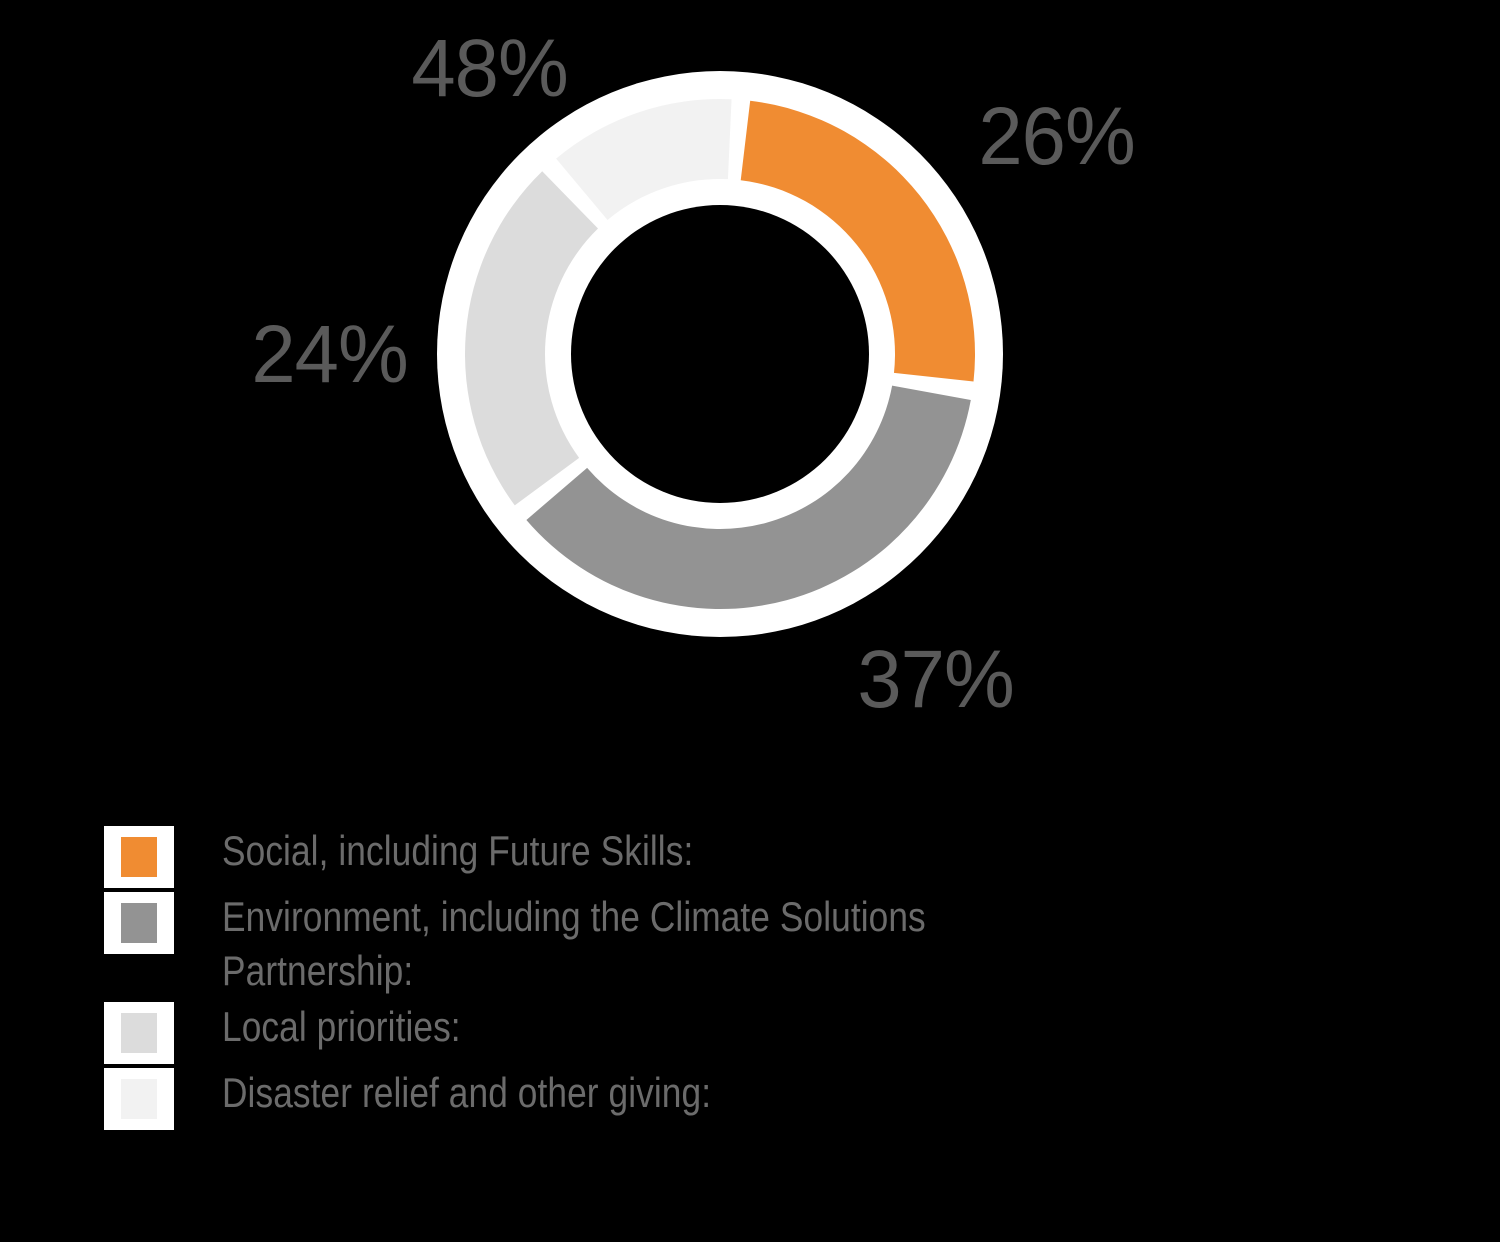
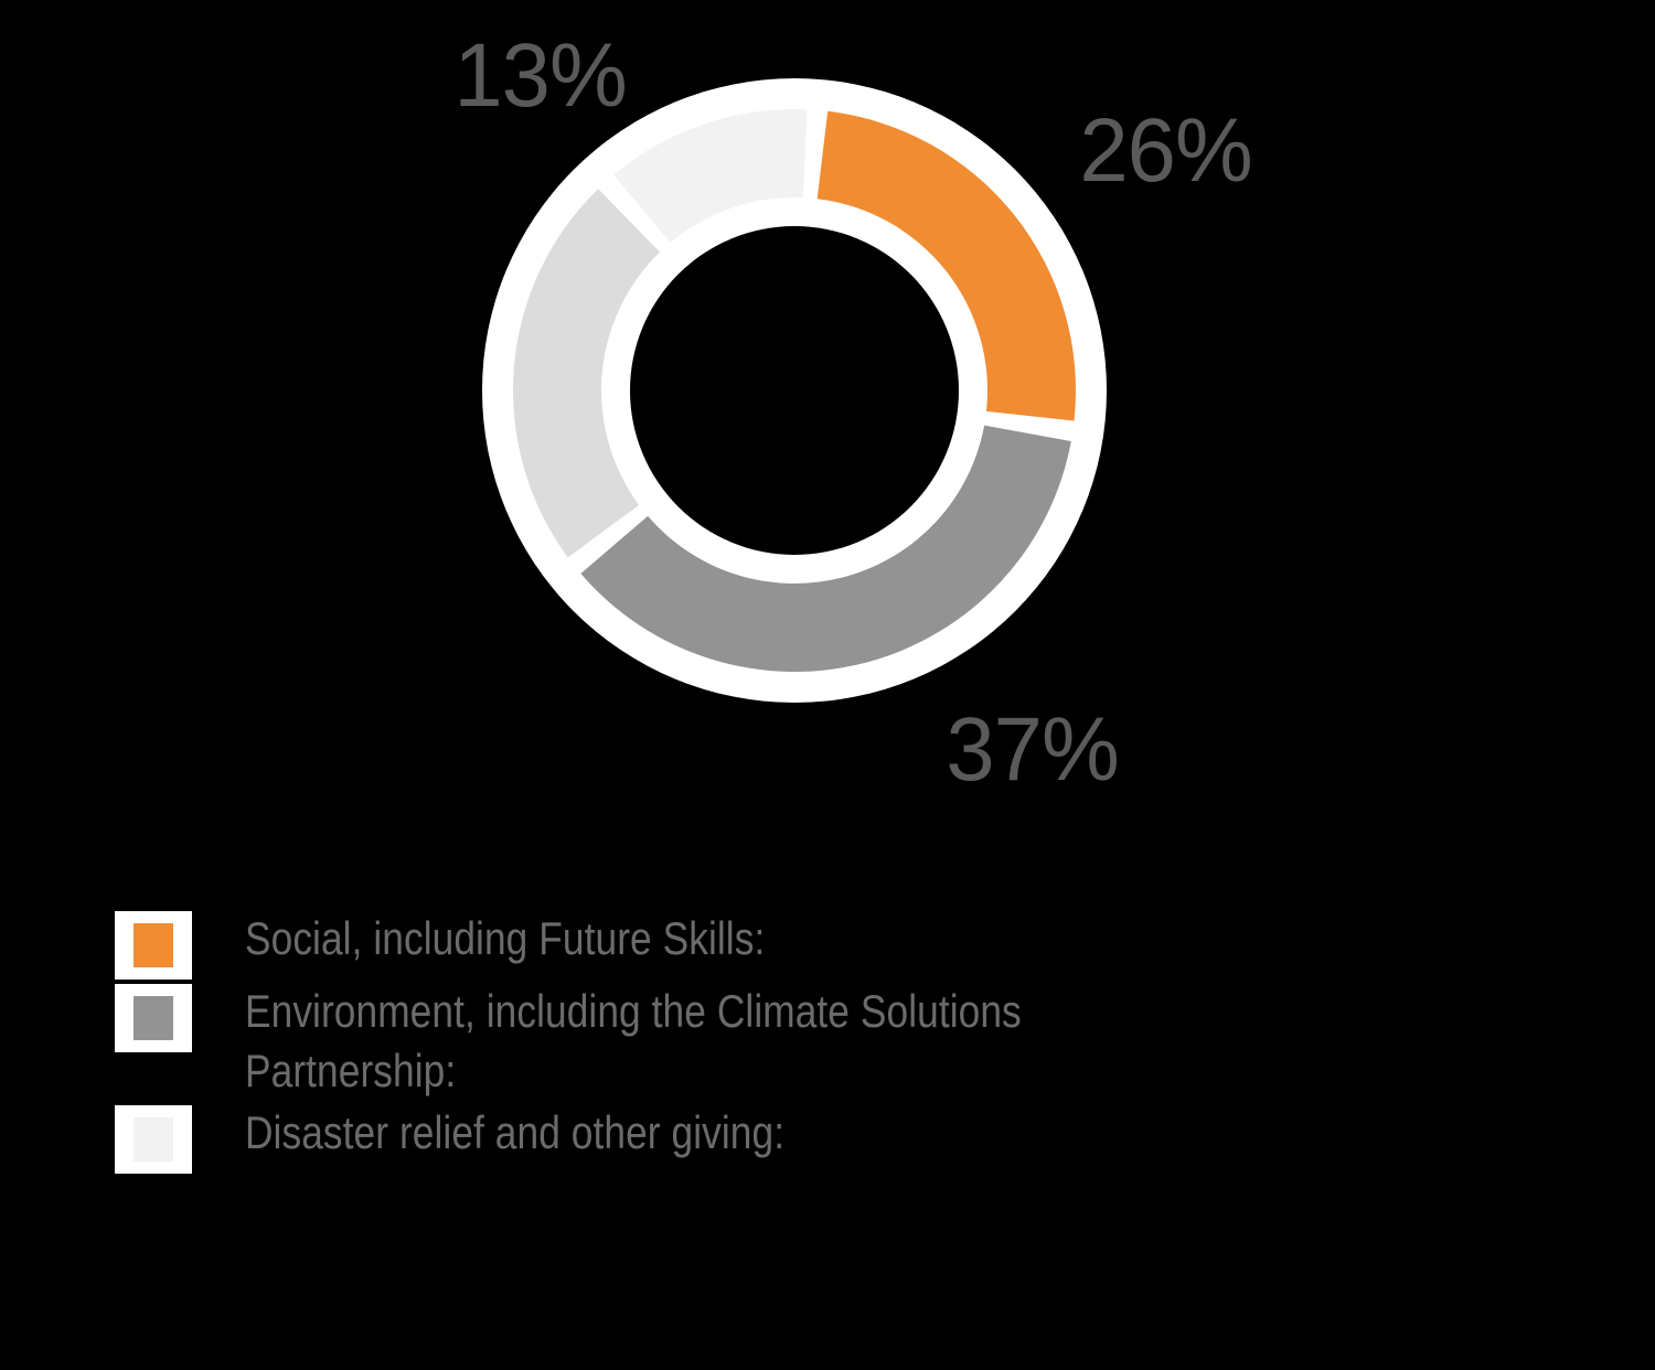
- 48%
+ 13%
  26%
- 24%
  37%
  Social, including Future Skills:
  Environment, including the Climate Solutions
  Partnership:
- Local priorities:
  Disaster relief and other giving:
